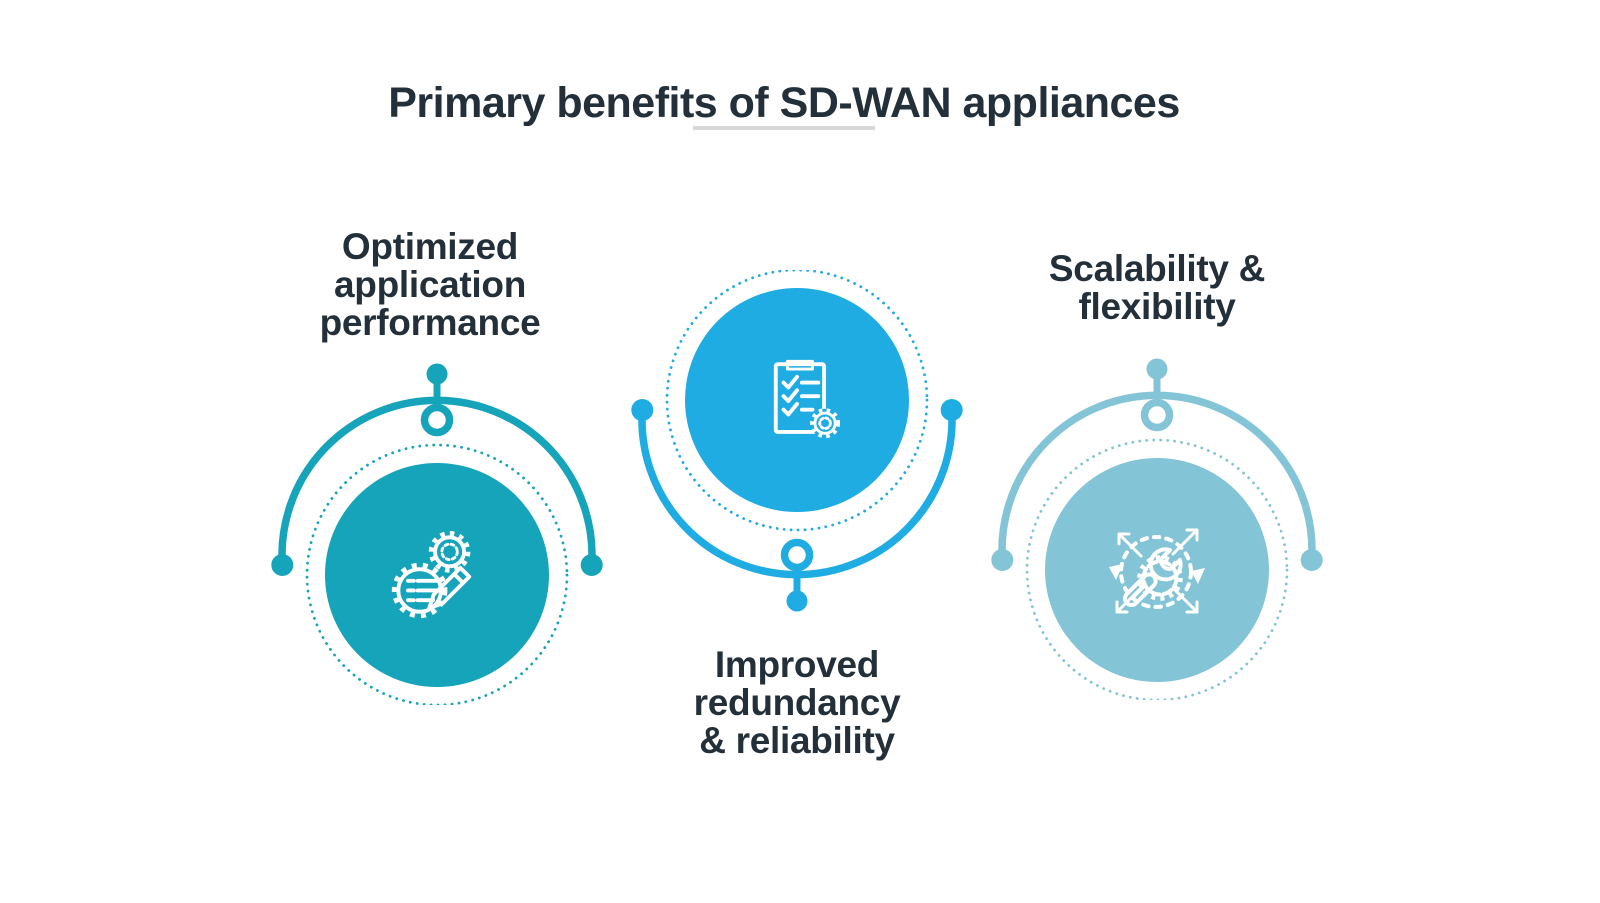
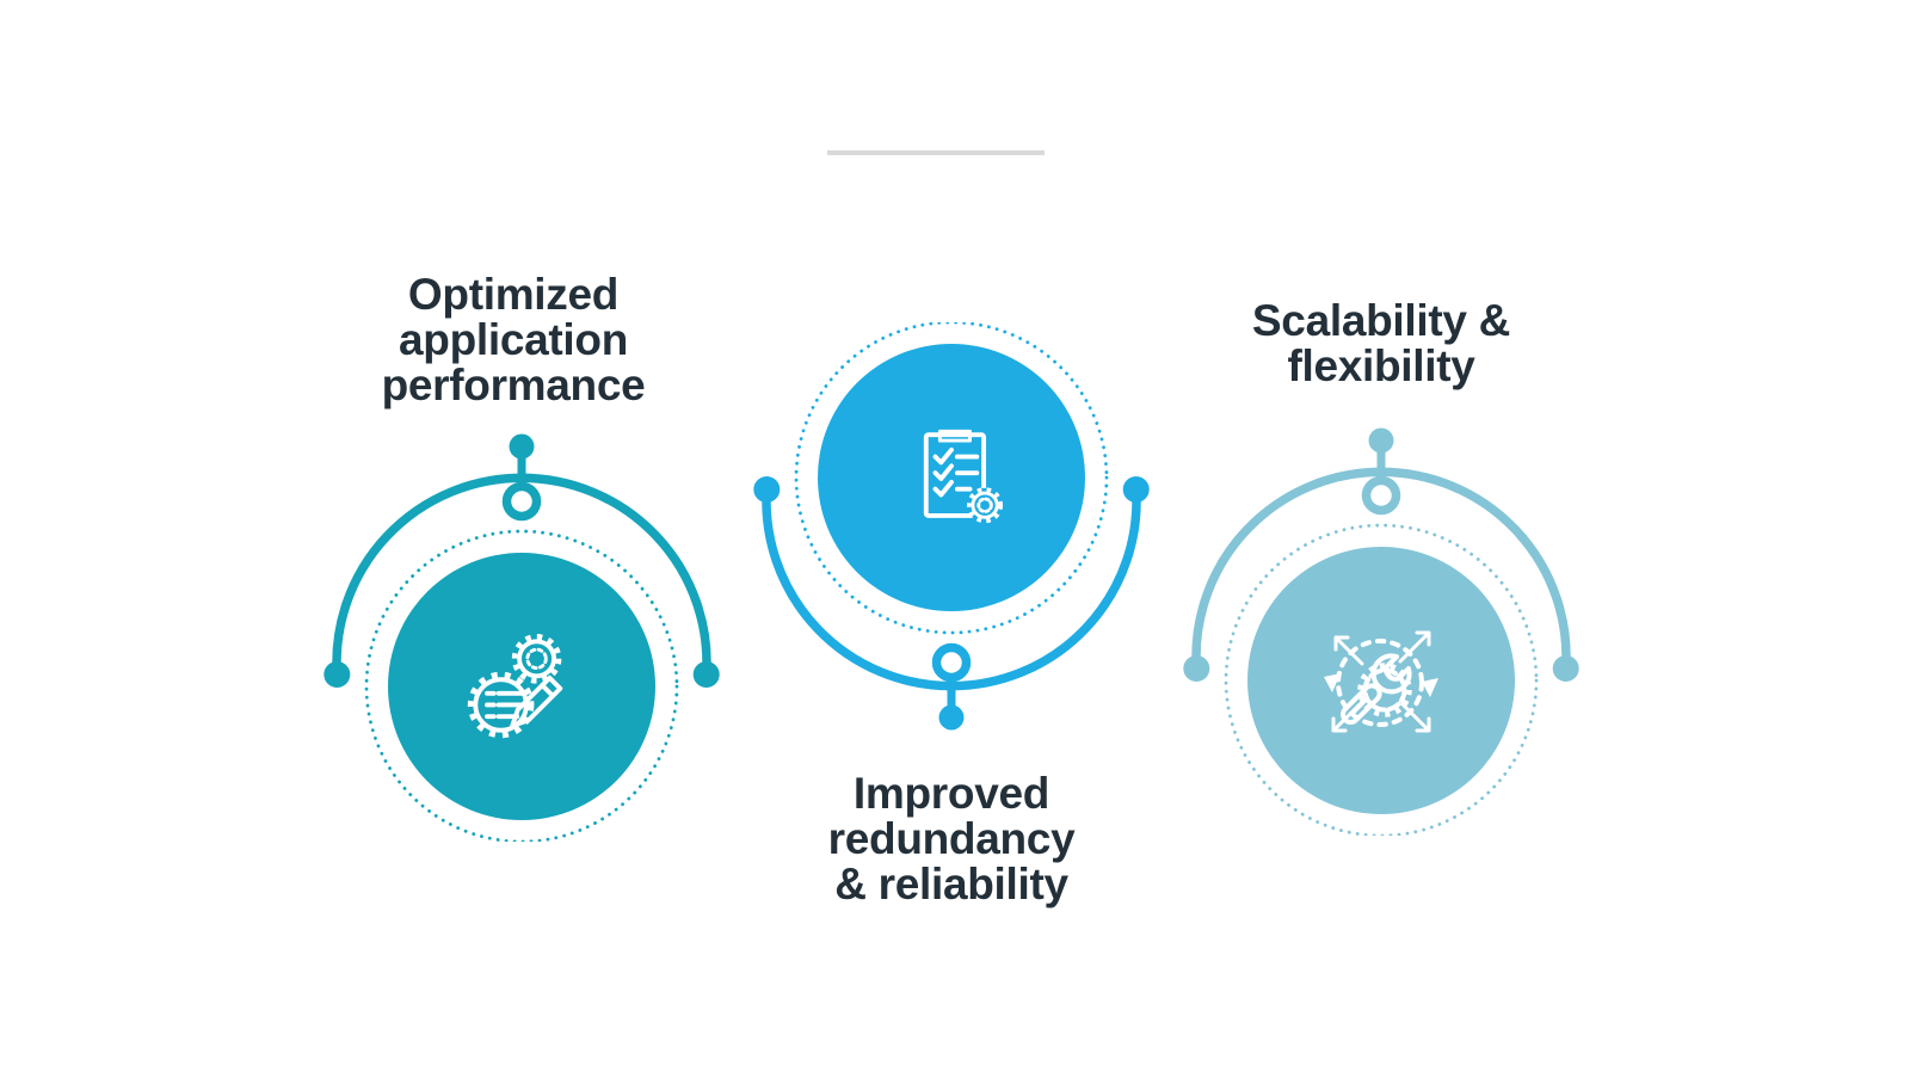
- Primary benefits of SD-WAN appliances
  Optimized
  application
  performance
  Improved
  redundancy
  & reliability
  Scalability &
  flexibility
